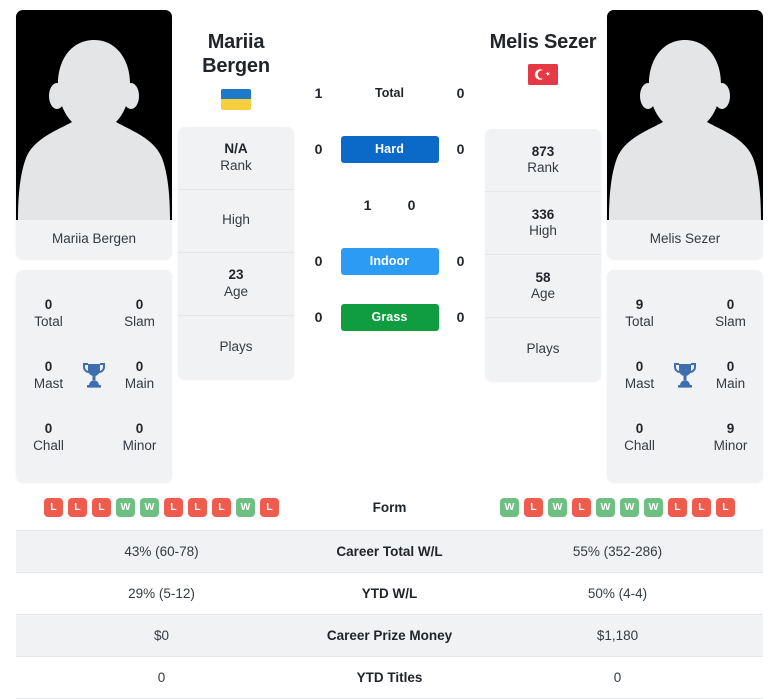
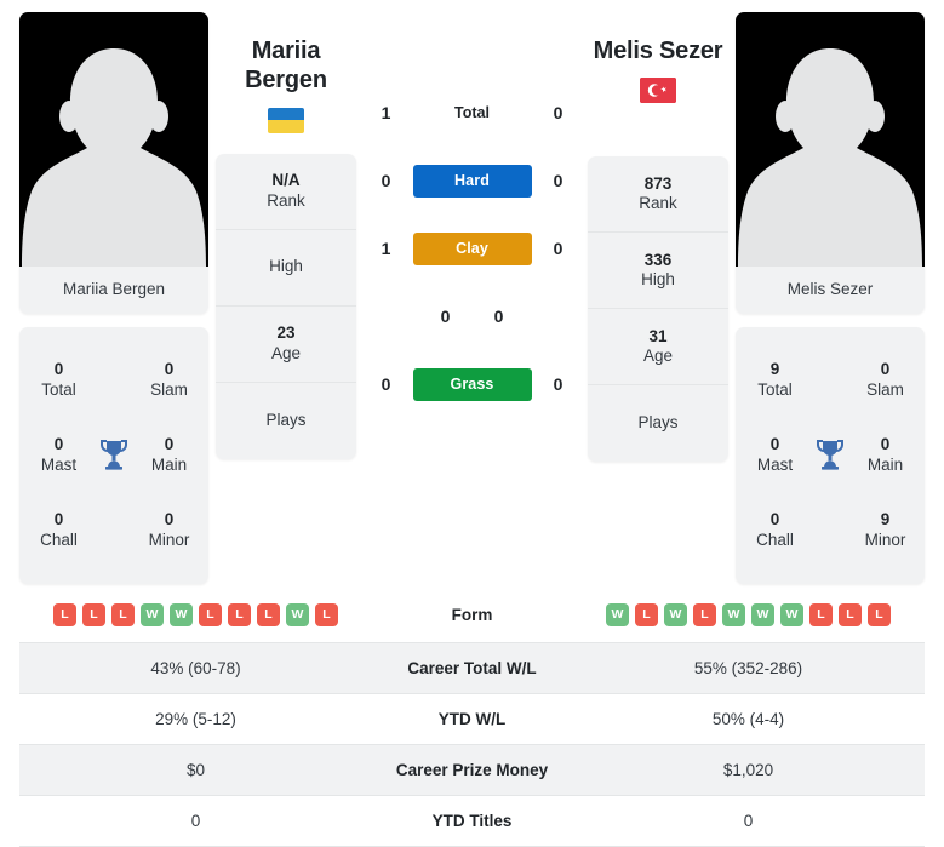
  Mariia Bergen
  0
  Total
  0
  Slam
  0
  Mast
  0
  Main
  0
  Chall
  0
  Minor
  Mariia
  Bergen
  N/A
  Rank
  High
  23
  Age
  Plays
  1
  Total
  0
  0
  Hard
  0
  1
+ Clay
  0
  0
- Indoor
  0
  0
  Grass
  0
  Melis Sezer
  873
  Rank
  336
  High
- 58
+ 31
  Age
  Plays
  Melis Sezer
  9
  Total
  0
  Slam
  0
  Mast
  0
  Main
  0
  Chall
  9
  Minor
  L L L W W L L L W L	Form	W L W L W W W L L L
  43% (60-78)	Career Total W/L	55% (352-286)
  29% (5-12)	YTD W/L	50% (4-4)
- $0	Career Prize Money	$1,180
+ $0	Career Prize Money	$1,020
  0	YTD Titles	0
